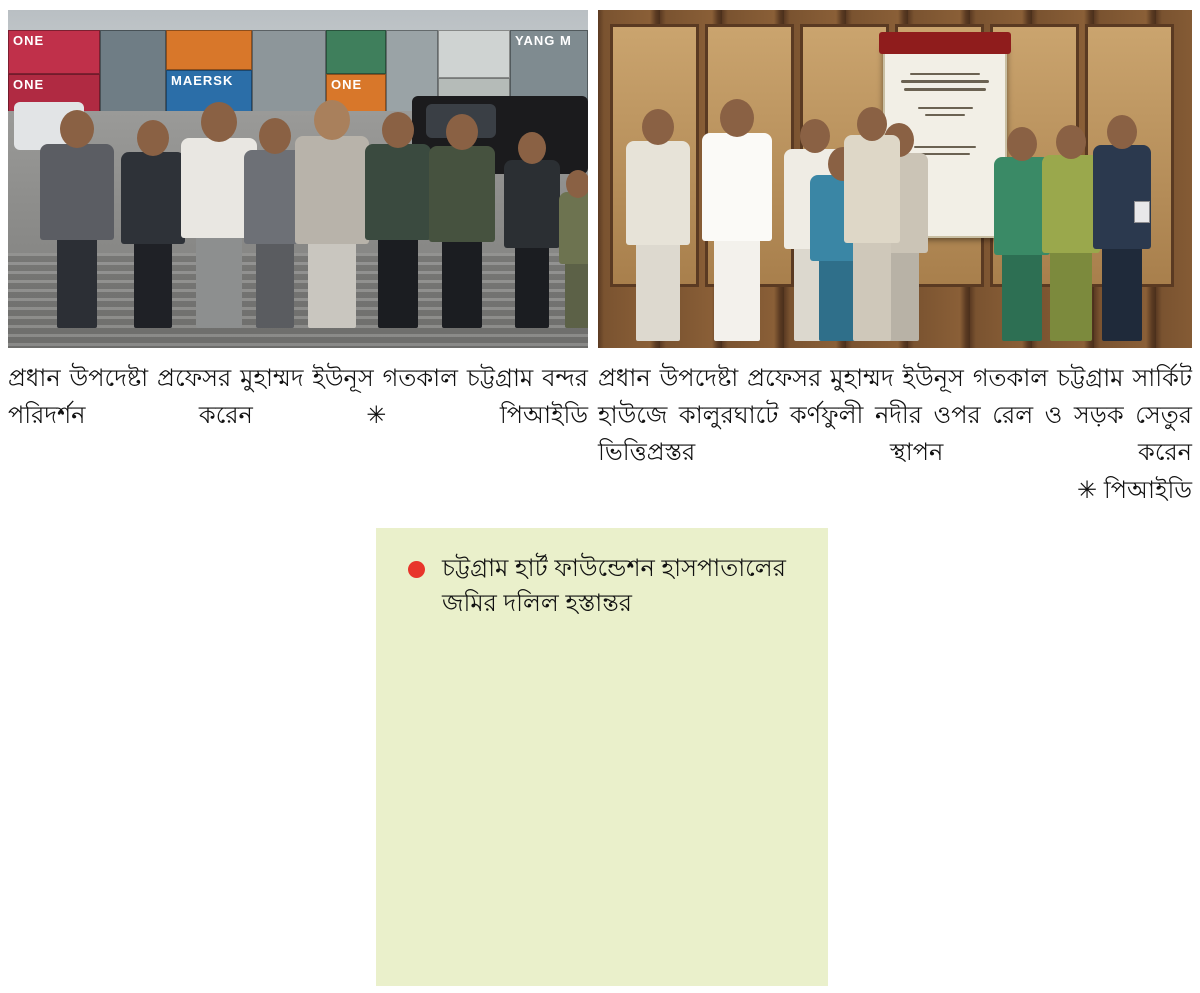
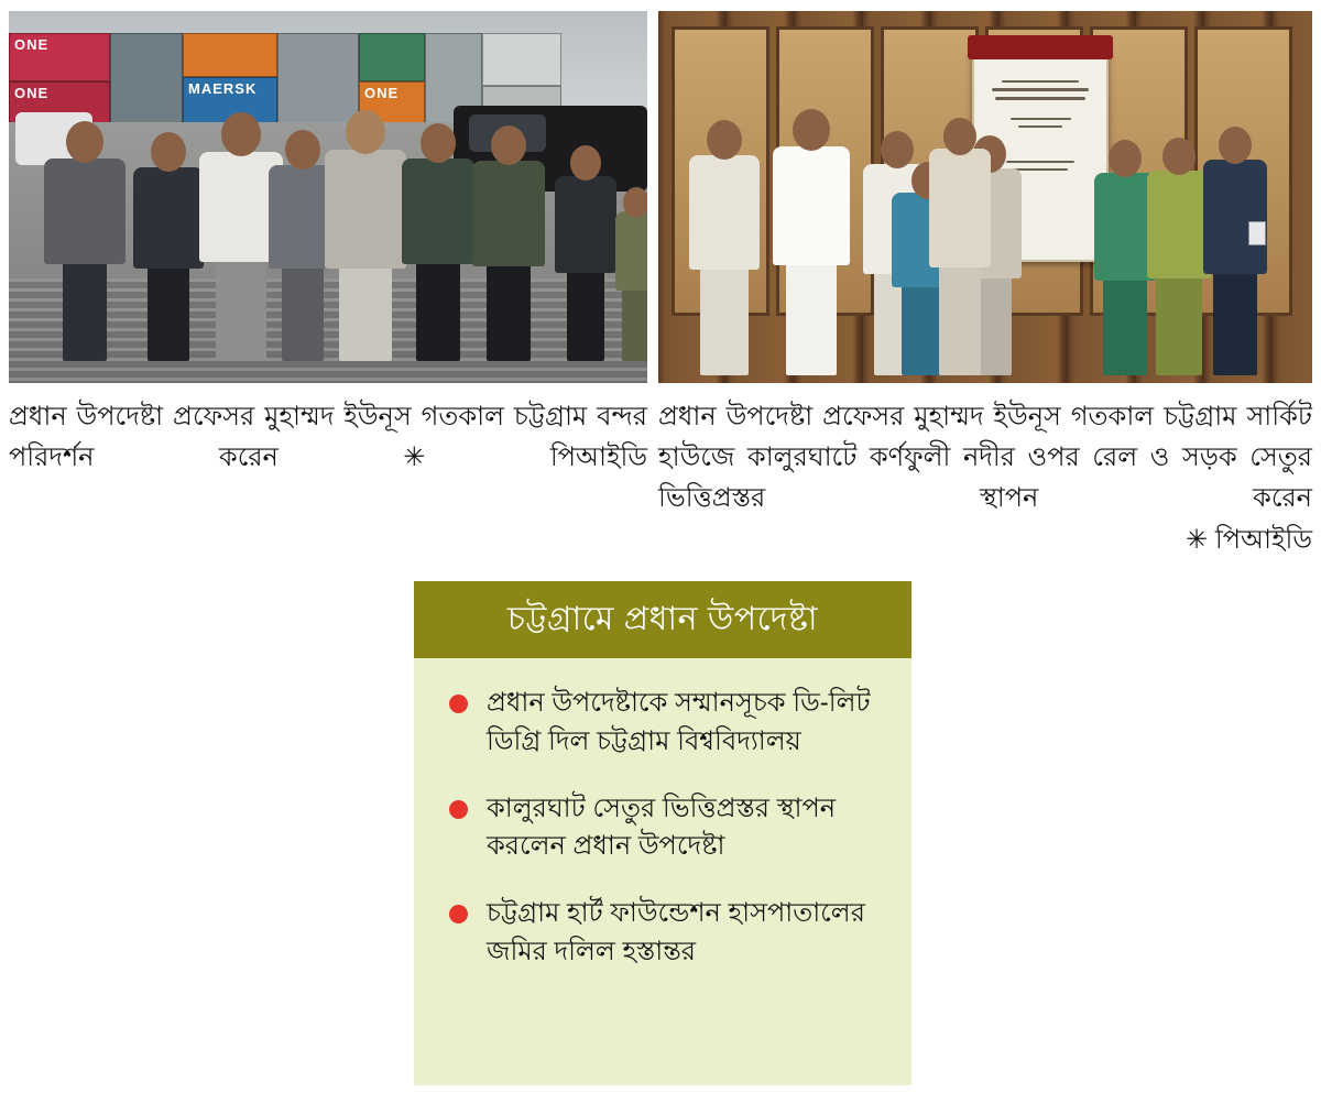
  ONE
  ONE
  MAERSK
  ONE
- YANG M
  প্রধান উপদেষ্টা প্রফেসর মুহাম্মদ ইউনূস গতকাল চট্টগ্রাম বন্দর পরিদর্শন করেন ✳ পিআইডি
  প্রধান উপদেষ্টা প্রফেসর মুহাম্মদ ইউনূস গতকাল চট্টগ্রাম সার্কিট হাউজে কালুরঘাটে কর্ণফুলী নদীর ওপর রেল ও সড়ক সেতুর ভিত্তিপ্রস্তর স্থাপন করেন
  ✳ পিআইডি
+ চট্টগ্রামে প্রধান উপদেষ্টা
+ প্রধান উপদেষ্টাকে সম্মানসূচক ডি-লিট ডিগ্রি দিল চট্টগ্রাম বিশ্ববিদ্যালয়
+ কালুরঘাট সেতুর ভিত্তিপ্রস্তর স্থাপন করলেন প্রধান উপদেষ্টা
  চট্টগ্রাম হার্ট ফাউন্ডেশন হাসপাতালের জমির দলিল হস্তান্তর
